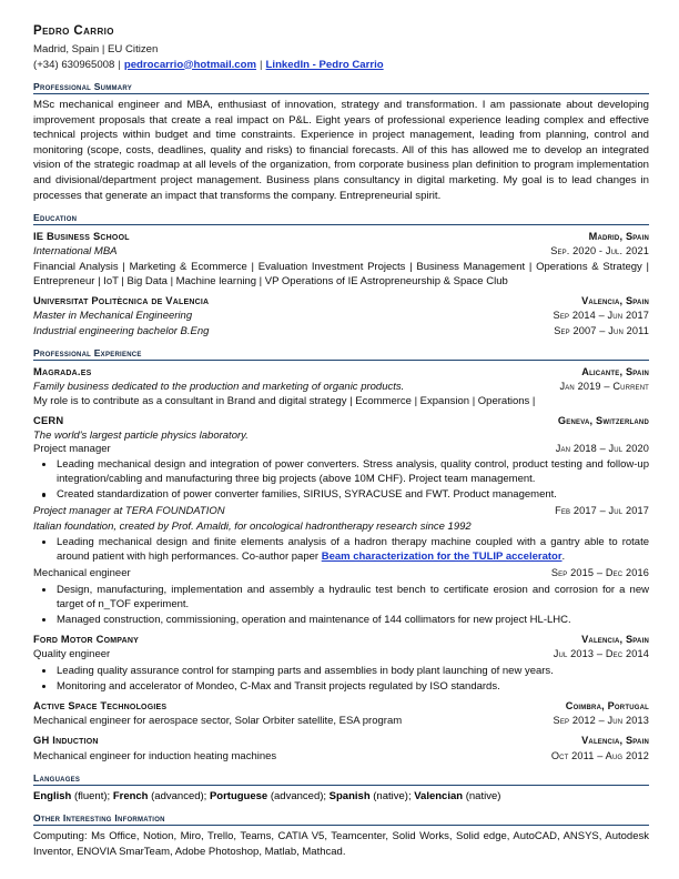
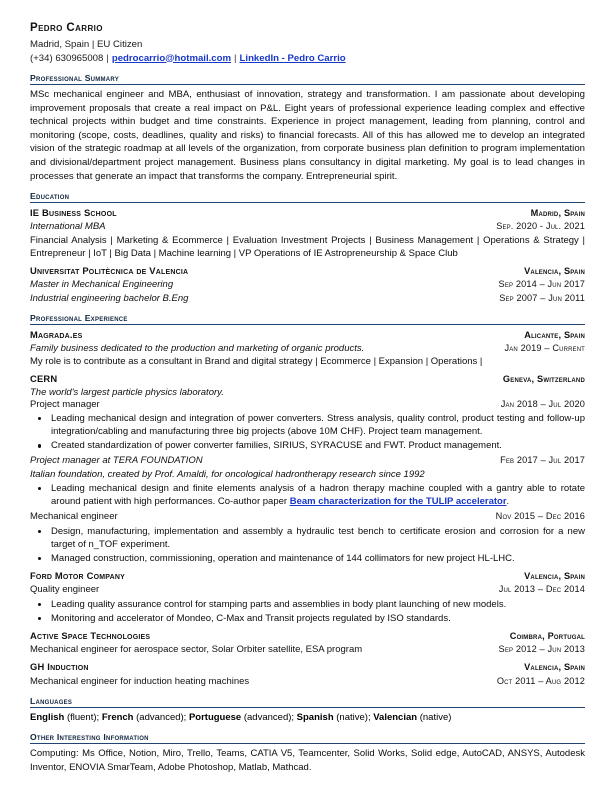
  Pedro Carrio
  Madrid, Spain | EU Citizen
  (+34) 630965008 | pedrocarrio@hotmail.com | LinkedIn - Pedro Carrio
  Professional Summary
  MSc mechanical engineer and MBA, enthusiast of innovation, strategy and transformation. I am passionate about developing improvement proposals that create a real impact on P&L. Eight years of professional experience leading complex and effective technical projects within budget and time constraints. Experience in project management, leading from planning, control and monitoring (scope, costs, deadlines, quality and risks) to financial forecasts. All of this has allowed me to develop an integrated vision of the strategic roadmap at all levels of the organization, from corporate business plan definition to program implementation and divisional/department project management. Business plans consultancy in digital marketing. My goal is to lead changes in processes that generate an impact that transforms the company. Entrepreneurial spirit.
  Education
  IE Business School
  Madrid, Spain
  International MBA
  Sep. 2020 - Jul. 2021
  Financial Analysis | Marketing & Ecommerce | Evaluation Investment Projects | Business Management | Operations & Strategy | Entrepreneur | IoT | Big Data | Machine learning | VP Operations of IE Astropreneurship & Space Club
  Universitat Politècnica de Valencia
  Valencia, Spain
  Master in Mechanical Engineering
  Sep 2014 – Jun 2017
  Industrial engineering bachelor B.Eng
  Sep 2007 – Jun 2011
  Professional Experience
  Magrada.es
  Alicante, Spain
  Family business dedicated to the production and marketing of organic products.
  Jan 2019 – Current
  My role is to contribute as a consultant in Brand and digital strategy | Ecommerce | Expansion | Operations |
  CERN
  Geneva, Switzerland
  The world's largest particle physics laboratory.
  Project manager
  Jan 2018 – Jul 2020
  Leading mechanical design and integration of power converters. Stress analysis, quality control, product testing and follow-up integration/cabling and manufacturing three big projects (above 10M CHF). Project team management.
  Created standardization of power converter families, SIRIUS, SYRACUSE and FWT. Product management.
  Project manager at TERA FOUNDATION
  Feb 2017 – Jul 2017
  Italian foundation, created by Prof. Amaldi, for oncological hadrontherapy research since 1992
  Leading mechanical design and finite elements analysis of a hadron therapy machine coupled with a gantry able to rotate around patient with high performances. Co-author paper Beam characterization for the TULIP accelerator.
  Mechanical engineer
- Sep 2015 – Dec 2016
+ Nov 2015 – Dec 2016
  Design, manufacturing, implementation and assembly a hydraulic test bench to certificate erosion and corrosion for a new target of n_TOF experiment.
  Managed construction, commissioning, operation and maintenance of 144 collimators for new project HL-LHC.
  Ford Motor Company
  Valencia, Spain
  Quality engineer
  Jul 2013 – Dec 2014
- Leading quality assurance control for stamping parts and assemblies in body plant launching of new years.
+ Leading quality assurance control for stamping parts and assemblies in body plant launching of new models.
  Monitoring and accelerator of Mondeo, C-Max and Transit projects regulated by ISO standards.
  Active Space Technologies
  Coimbra, Portugal
  Mechanical engineer for aerospace sector, Solar Orbiter satellite, ESA program
  Sep 2012 – Jun 2013
  GH Induction
  Valencia, Spain
  Mechanical engineer for induction heating machines
  Oct 2011 – Aug 2012
  Languages
  English (fluent); French (advanced); Portuguese (advanced); Spanish (native); Valencian (native)
  Other Interesting Information
  Computing: Ms Office, Notion, Miro, Trello, Teams, CATIA V5, Teamcenter, Solid Works, Solid edge, AutoCAD, ANSYS, Autodesk Inventor, ENOVIA SmarTeam, Adobe Photoshop, Matlab, Mathcad.
